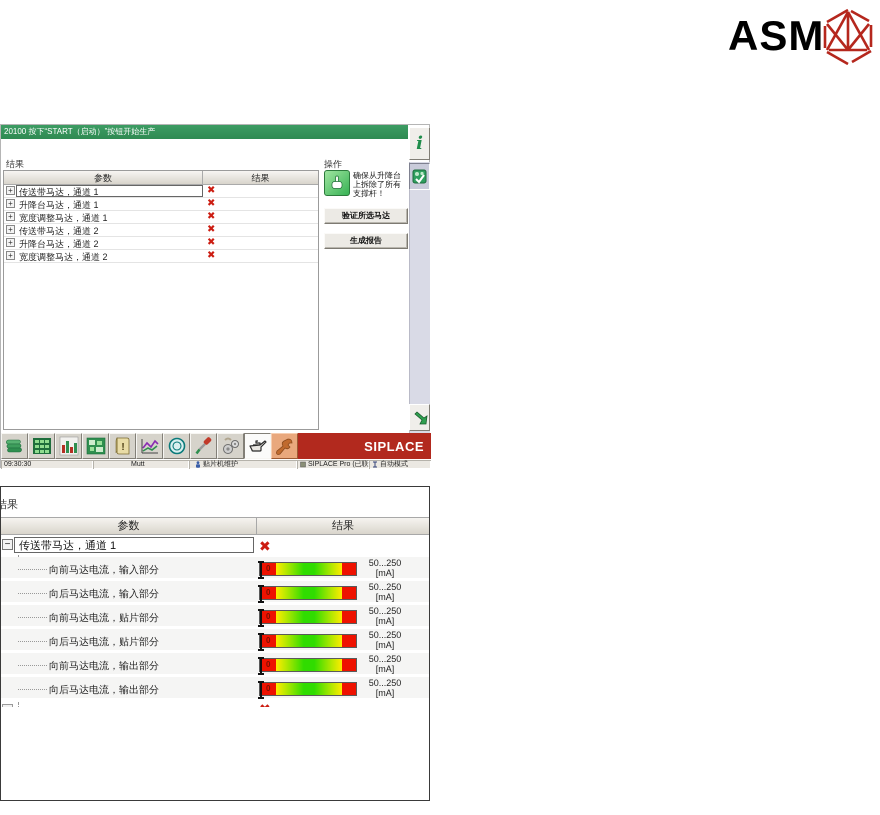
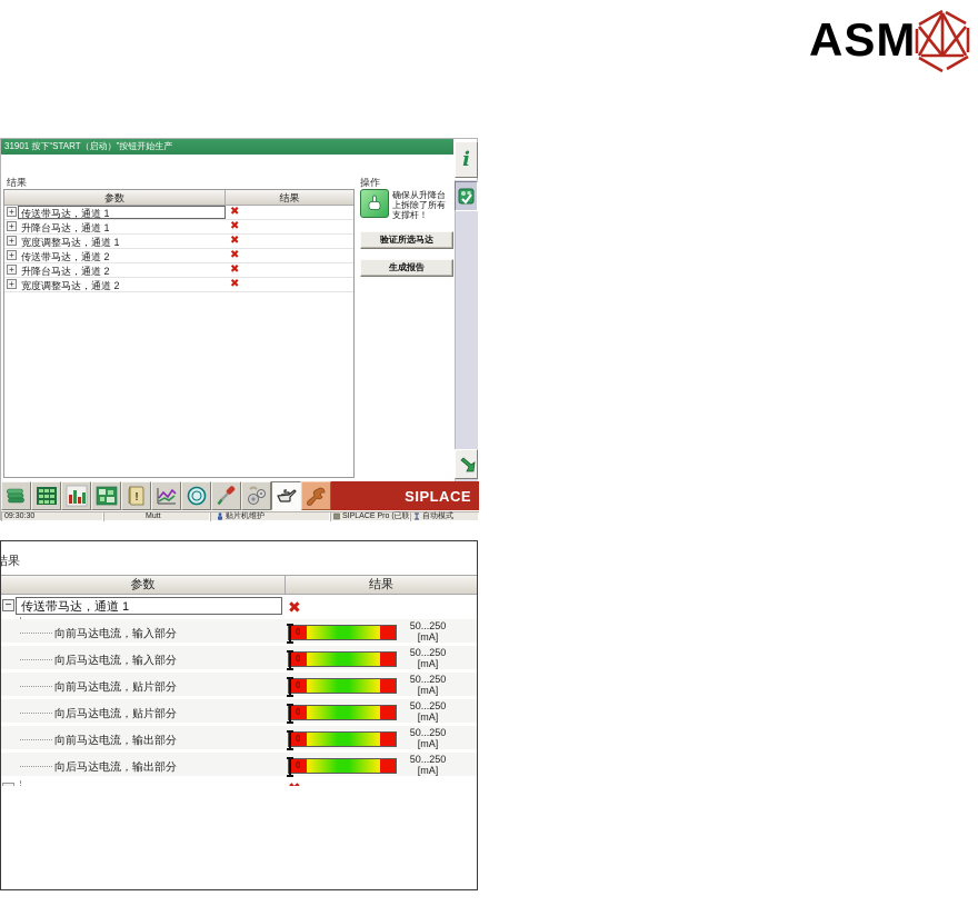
  ASM
- 20100 按下“START（启动）”按钮开始生产
+ 31901 按下“START（启动）”按钮开始生产
  结果
  参数
  结果
  +
  传送带马达，通道 1
  ✖
  +
  升降台马达，通道 1
  ✖
  +
  宽度调整马达，通道 1
  ✖
  +
  传送带马达，通道 2
  ✖
  +
  升降台马达，通道 2
  ✖
  +
  宽度调整马达，通道 2
  ✖
  操作
  确保从升降台上拆除了所有支撑杆！
  验证所选马达
  生成报告
  i
  !
  SIPLACE
  结果
  参数
  结果
  −
  传送带马达，通道 1
  ✖
  向前马达电流，输入部分
  0
  50...250
  [mA]
  向后马达电流，输入部分
  0
  50...250
  [mA]
  向前马达电流，贴片部分
  0
  50...250
  [mA]
  向后马达电流，贴片部分
  0
  50...250
  [mA]
  向前马达电流，输出部分
  0
  50...250
  [mA]
  向后马达电流，输出部分
  0
  50...250
  [mA]
